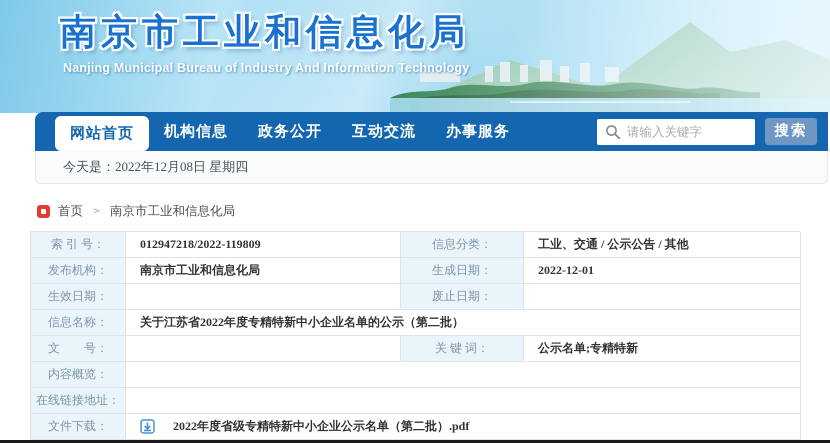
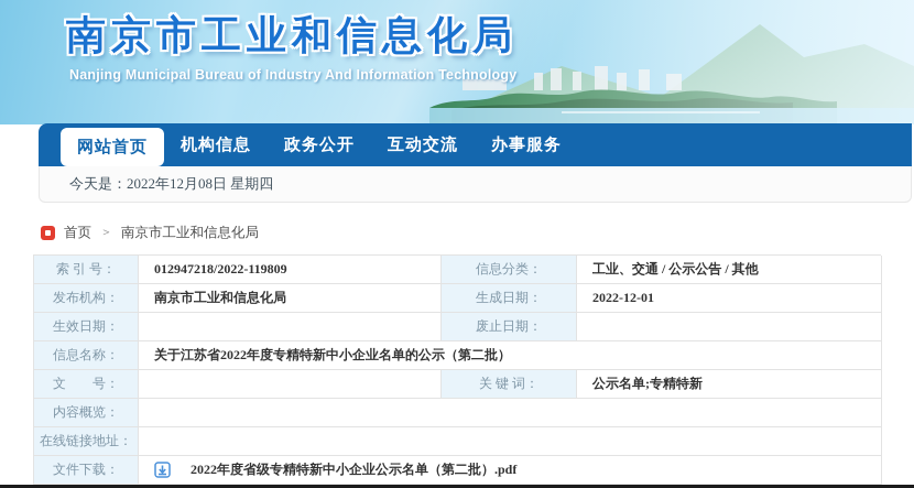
  南京市工业和信息化局
  Nanjing Municipal Bureau of Industry And Information Technology
  网站首页
  机构信息
  政务公开
  互动交流
  办事服务
- 请输入关键字
- 搜索
  今天是：2022年12月08日 星期四
  首页
  ＞
  南京市工业和信息化局
  索 引 号：
  012947218/2022-119809
  信息分类：
  工业、交通 / 公示公告 / 其他
  发布机构：
  南京市工业和信息化局
  生成日期：
  2022-12-01
  生效日期：
  废止日期：
  信息名称：
  关于江苏省2022年度专精特新中小企业名单的公示（第二批）
  文 号：
  关 键 词：
  公示名单;专精特新
  内容概览：
  在线链接地址：
  文件下载：
  2022年度省级专精特新中小企业公示名单（第二批）.pdf
